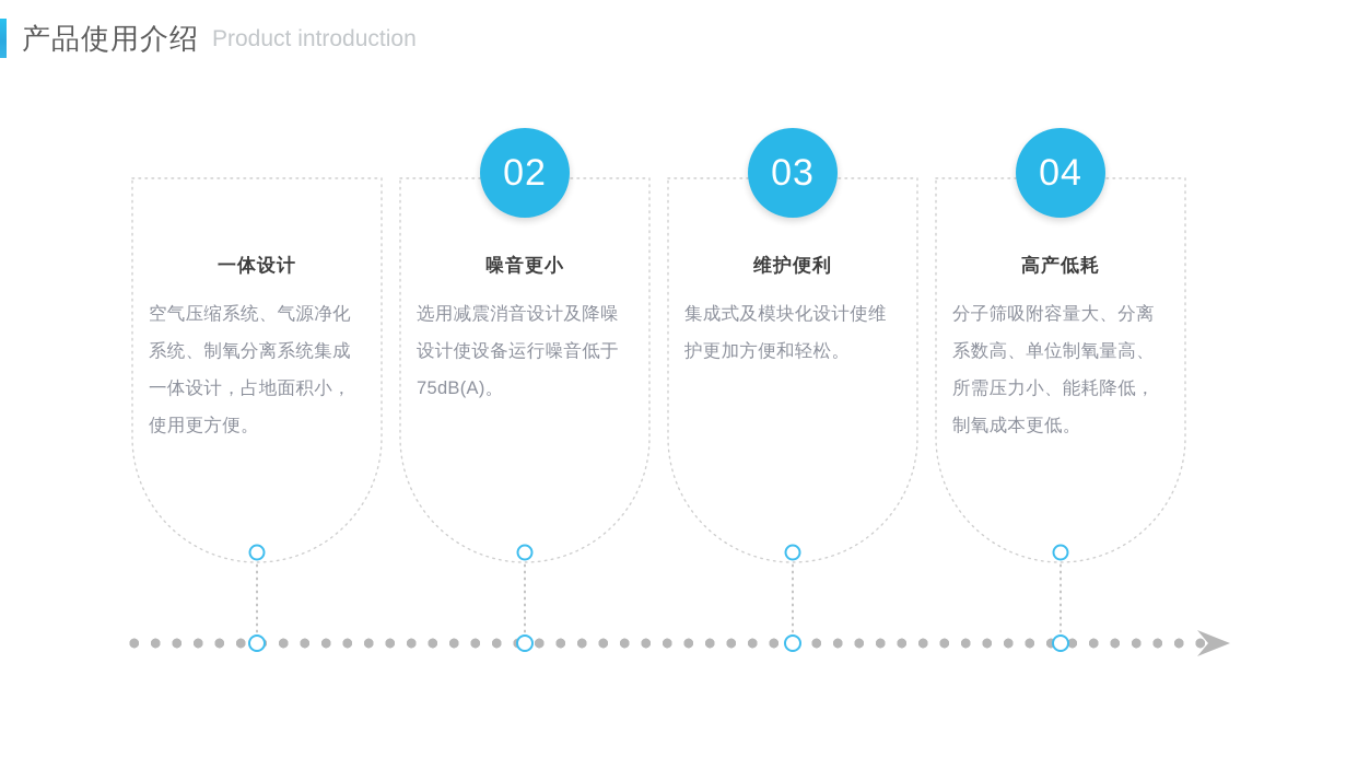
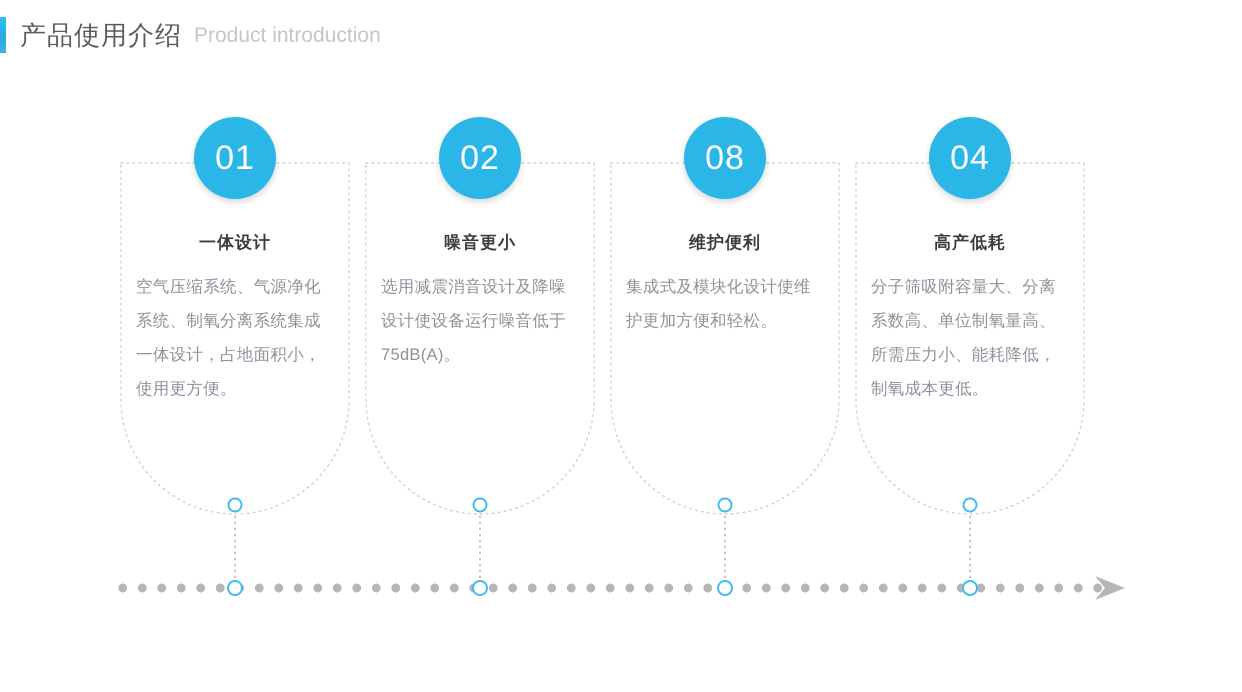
  产品使用介绍
  Product introduction
+ 01
  一体设计
  空气压缩系统、气源净化系统、制氧分离系统集成一体设计，占地面积小，使用更方便。
  02
  噪音更小
  选用减震消音设计及降噪设计使设备运行噪音低于75dB(A)。
- 03
+ 08
  维护便利
  集成式及模块化设计使维护更加方便和轻松。
  04
  高产低耗
  分子筛吸附容量大、分离系数高、单位制氧量高、所需压力小、能耗降低，制氧成本更低。
